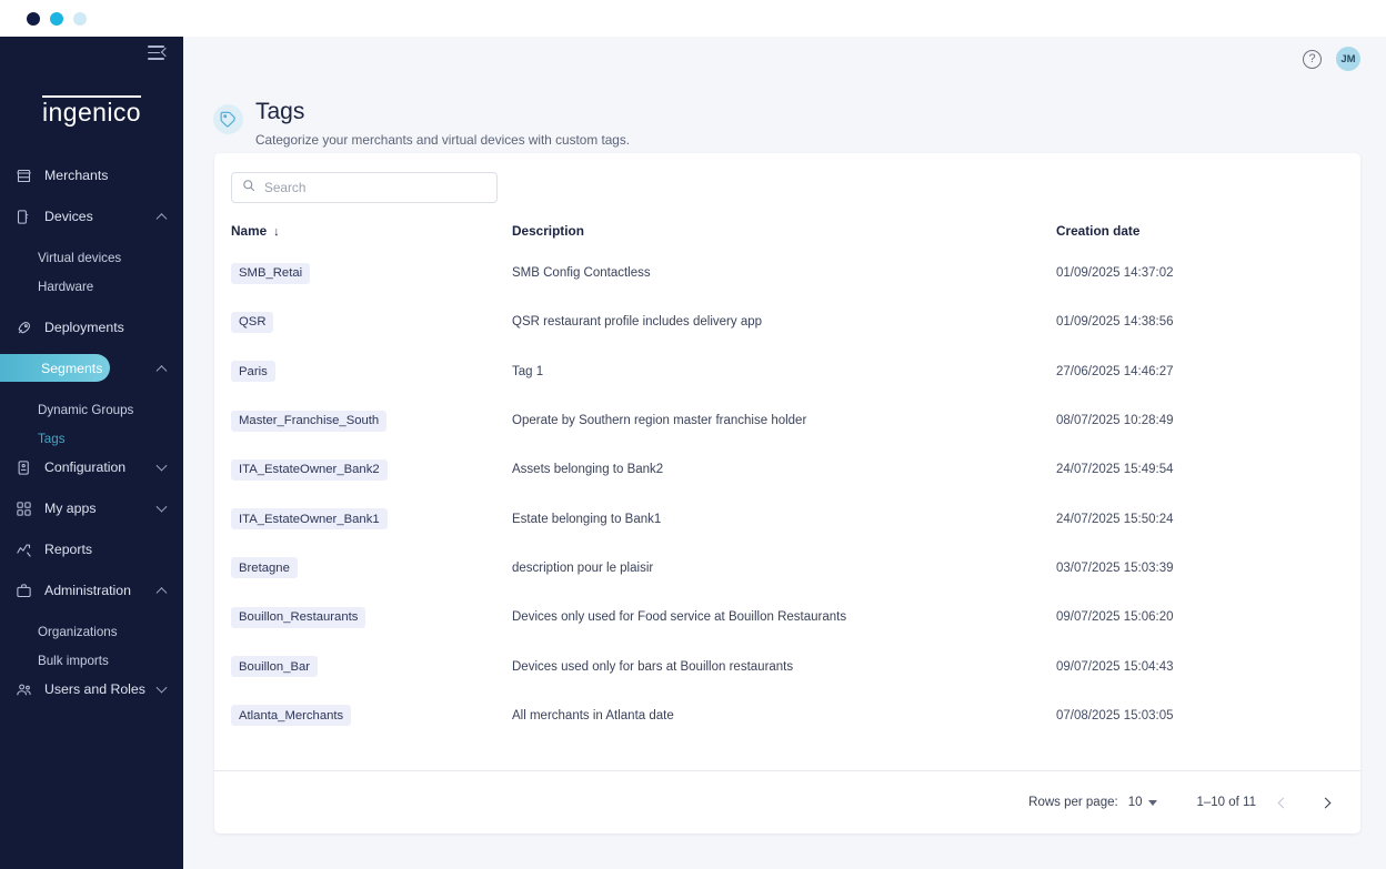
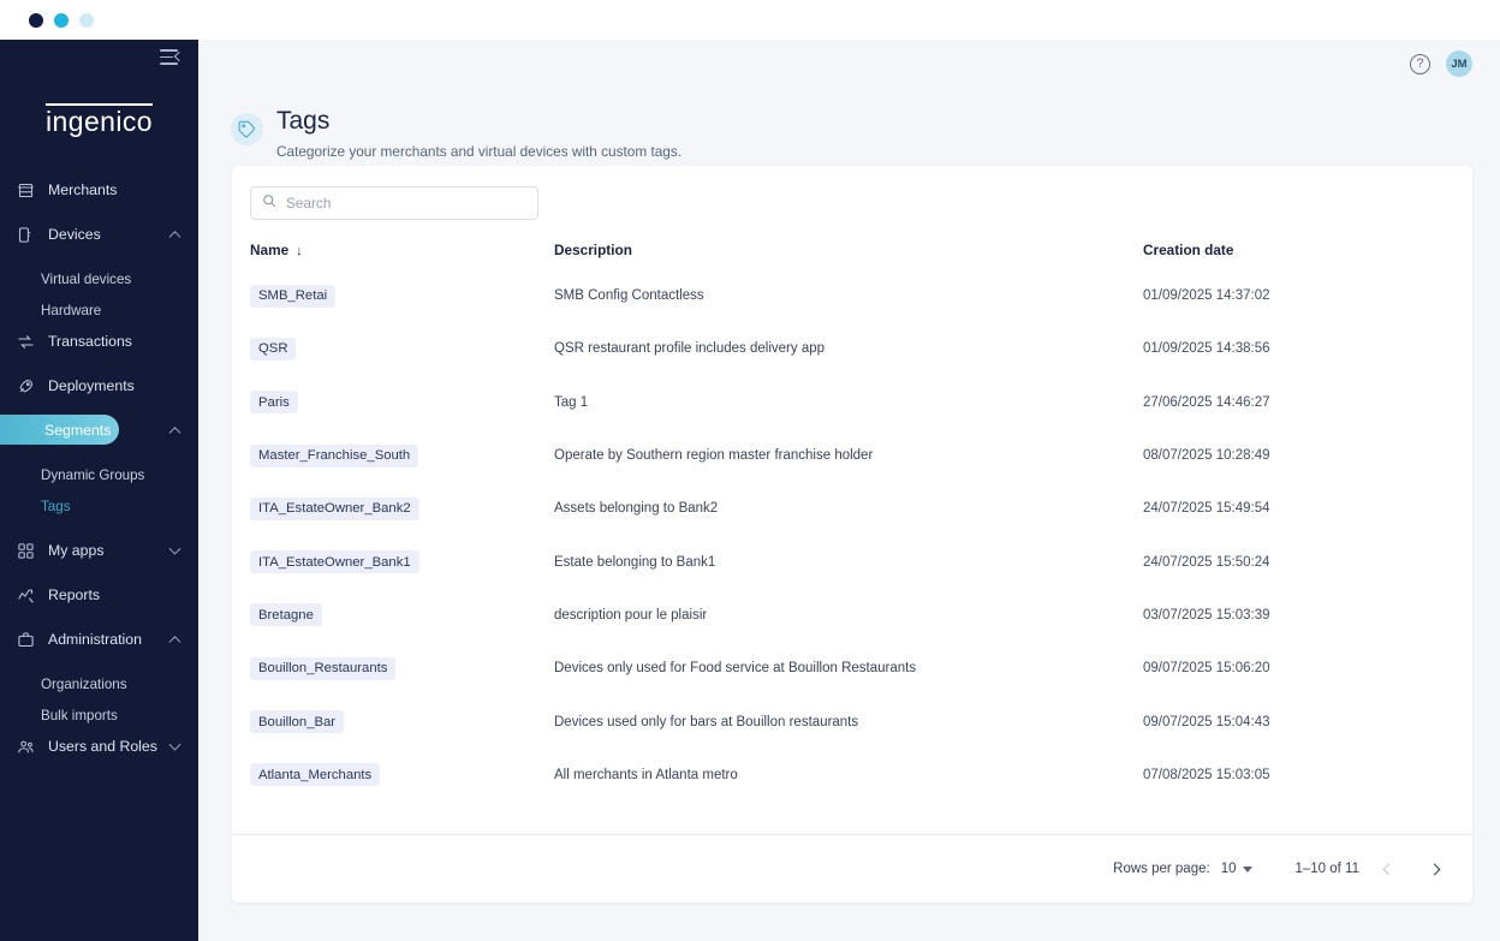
  ingenico
  Merchants
  Devices
  Virtual devices
  Hardware
+ Transactions
  Deployments
  Segments
  Dynamic Groups
  Tags
- Configuration
  My apps
  Reports
  Administration
  Organizations
  Bulk imports
  Users and Roles
  ?
  JM
  Tags
  Categorize your merchants and virtual devices with custom tags.
  Search
  Name ↓	Description	Creation date
  SMB_Retai	SMB Config Contactless	01/09/2025 14:37:02
  QSR	QSR restaurant profile includes delivery app	01/09/2025 14:38:56
  Paris	Tag 1	27/06/2025 14:46:27
  Master_Franchise_South	Operate by Southern region master franchise holder	08/07/2025 10:28:49
  ITA_EstateOwner_Bank2	Assets belonging to Bank2	24/07/2025 15:49:54
  ITA_EstateOwner_Bank1	Estate belonging to Bank1	24/07/2025 15:50:24
  Bretagne	description pour le plaisir	03/07/2025 15:03:39
  Bouillon_Restaurants	Devices only used for Food service at Bouillon Restaurants	09/07/2025 15:06:20
  Bouillon_Bar	Devices used only for bars at Bouillon restaurants	09/07/2025 15:04:43
- Atlanta_Merchants	All merchants in Atlanta date	07/08/2025 15:03:05
+ Atlanta_Merchants	All merchants in Atlanta metro	07/08/2025 15:03:05
  Rows per page:
  10
  1–10 of 11
